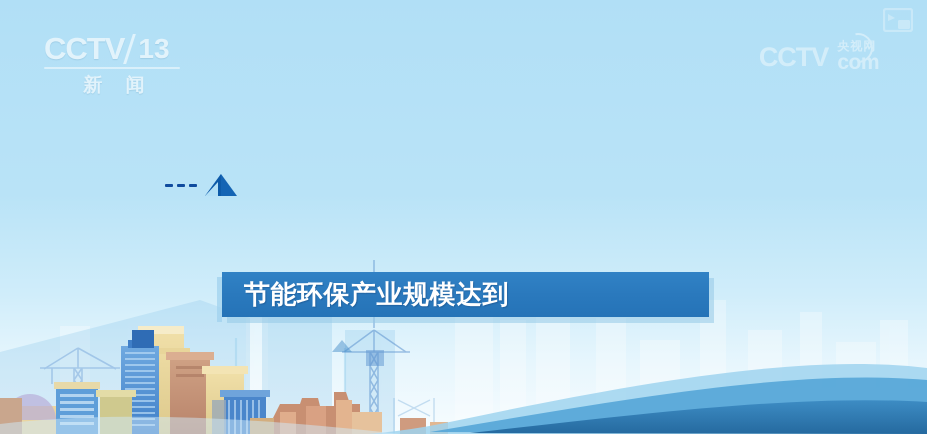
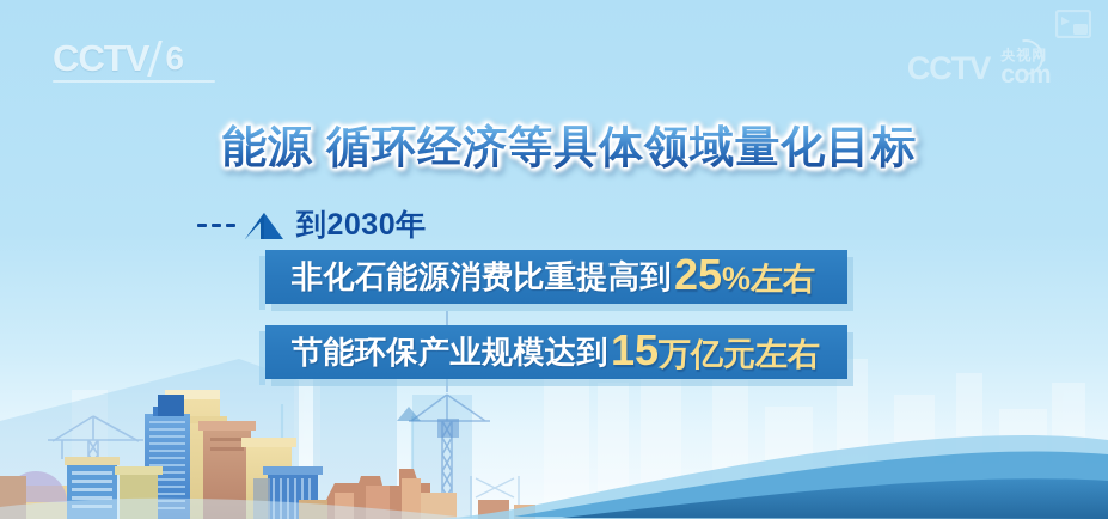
  CCTV
- 13
+ 6
- 新 闻
  CCTV
  央视网
  com
+ 能源 循环经济等具体领域量化目标
+ 到2030年
+ 非化石能源消费比重提高到
+ 25%左右
  节能环保产业规模达到
+ 15万亿元左右
